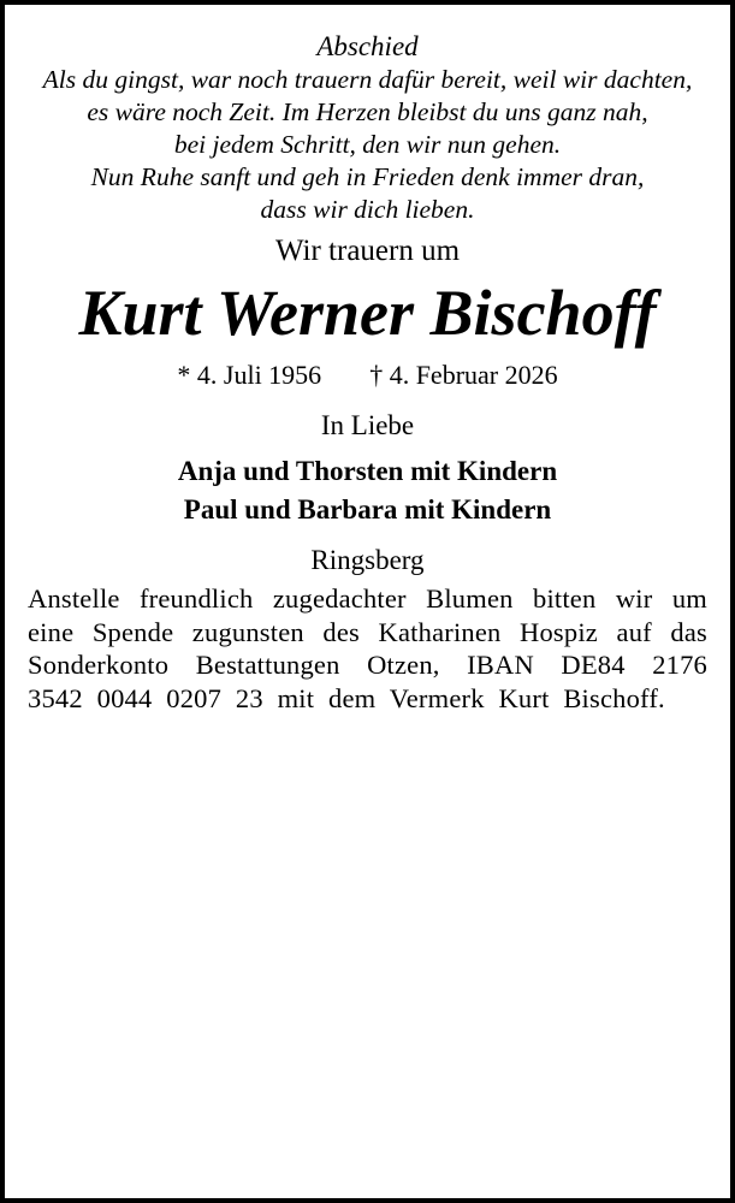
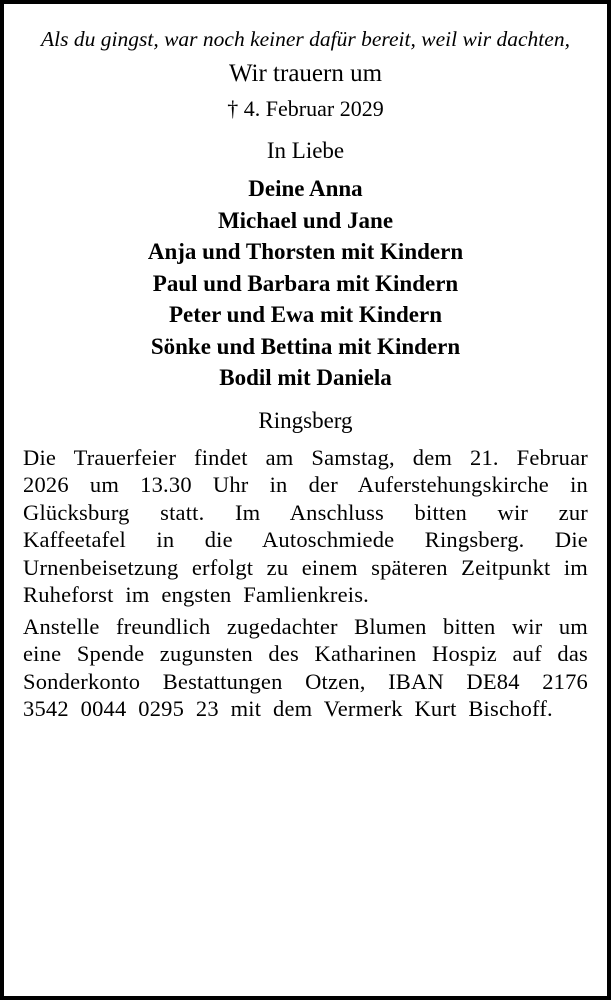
- Abschied
- Als du gingst, war noch trauern dafür bereit, weil wir dachten,
+ Als du gingst, war noch keiner dafür bereit, weil wir dachten,
- es wäre noch Zeit. Im Herzen bleibst du uns ganz nah,
- bei jedem Schritt, den wir nun gehen.
- Nun Ruhe sanft und geh in Frieden denk immer dran,
- dass wir dich lieben.
  Wir trauern um
- Kurt Werner Bischoff
- * 4. Juli 1956
- † 4. Februar 2026
+ † 4. Februar 2029
  In Liebe
+ Deine Anna
+ Michael und Jane
  Anja und Thorsten mit Kindern
  Paul und Barbara mit Kindern
+ Peter und Ewa mit Kindern
+ Sönke und Bettina mit Kindern
+ Bodil mit Daniela
  Ringsberg
+ Die Trauerfeier findet am Samstag, dem 21. Februar 2026 um 13.30 Uhr in der Auferstehungskirche in Glücksburg statt. Im Anschluss bitten wir zur Kaffeetafel in die Autoschmiede Ringsberg. Die Urnenbeisetzung erfolgt zu einem späteren Zeitpunkt im Ruheforst im engsten Famlienkreis.
- Anstelle freundlich zugedachter Blumen bitten wir um eine Spende zugunsten des Katharinen Hospiz auf das Sonderkonto Bestattungen Otzen, IBAN DE84 2176 3542 0044 0207 23 mit dem Vermerk Kurt Bischoff.
+ Anstelle freundlich zugedachter Blumen bitten wir um eine Spende zugunsten des Katharinen Hospiz auf das Sonderkonto Bestattungen Otzen, IBAN DE84 2176 3542 0044 0295 23 mit dem Vermerk Kurt Bischoff.
